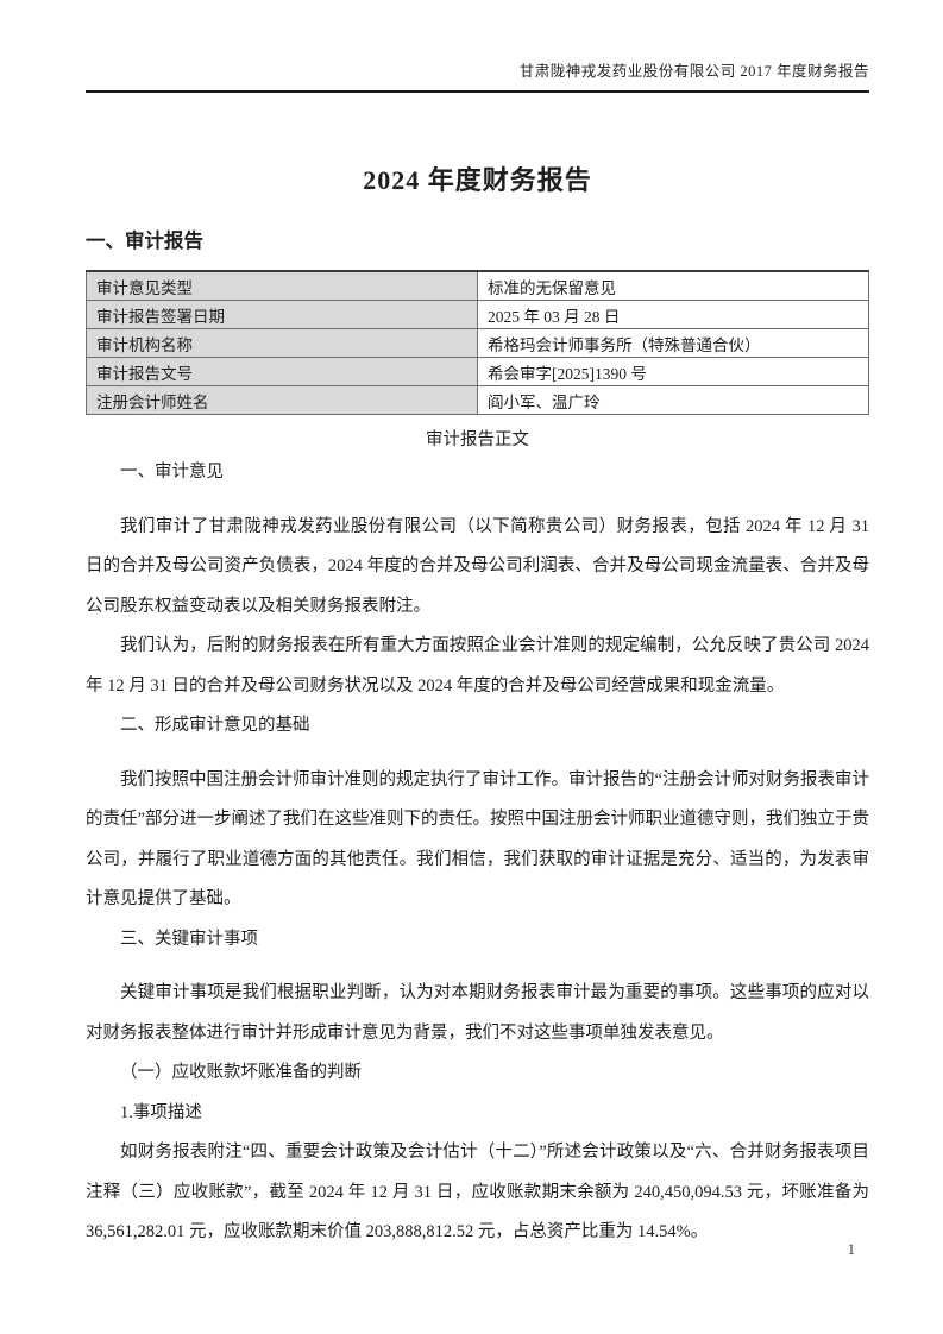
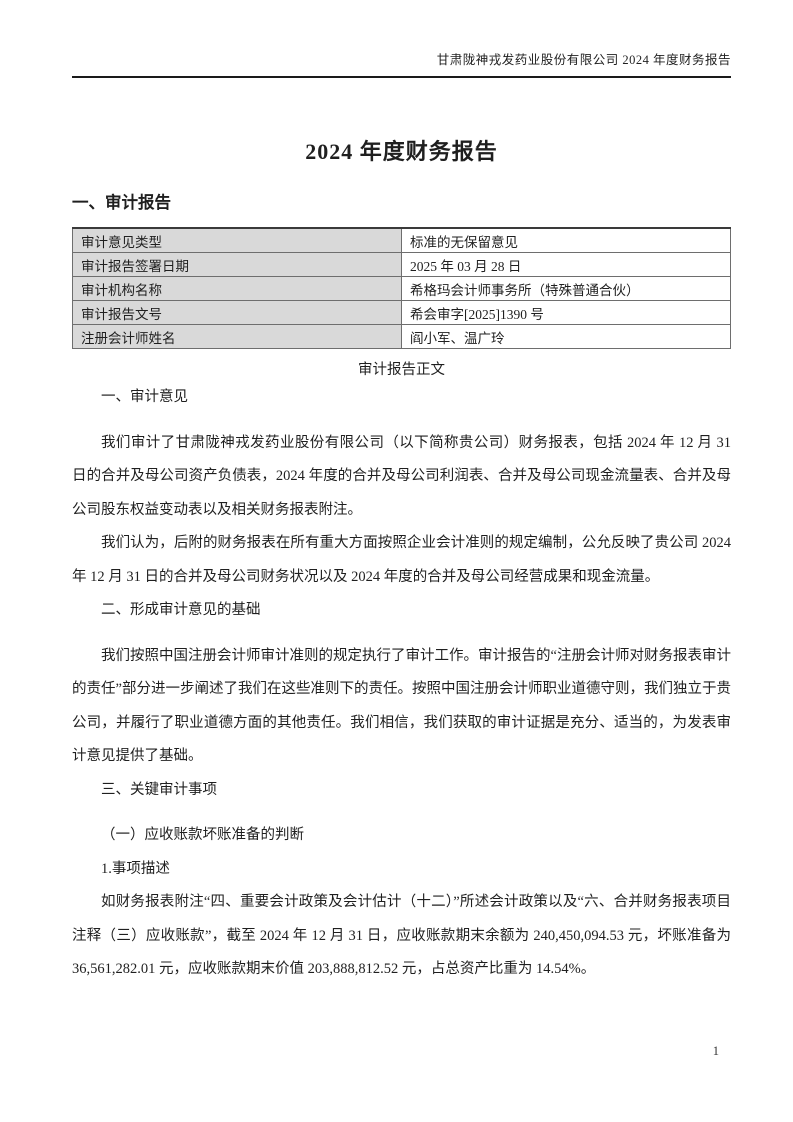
- 甘肃陇神戎发药业股份有限公司 2017 年度财务报告
+ 甘肃陇神戎发药业股份有限公司 2024 年度财务报告
  2024 年度财务报告
  一、审计报告
  审计意见类型	标准的无保留意见
  审计报告签署日期	2025 年 03 月 28 日
  审计机构名称	希格玛会计师事务所（特殊普通合伙）
  审计报告文号	希会审字[2025]1390 号
  注册会计师姓名	阎小军、温广玲
  审计报告正文
  一、审计意见
  我们审计了甘肃陇神戎发药业股份有限公司（以下简称贵公司）财务报表，包括 2024 年 12 月 31 日的合并及母公司资产负债表，2024 年度的合并及母公司利润表、合并及母公司现金流量表、合并及母公司股东权益变动表以及相关财务报表附注。
  我们认为，后附的财务报表在所有重大方面按照企业会计准则的规定编制，公允反映了贵公司 2024 年 12 月 31 日的合并及母公司财务状况以及 2024 年度的合并及母公司经营成果和现金流量。
  二、形成审计意见的基础
  我们按照中国注册会计师审计准则的规定执行了审计工作。审计报告的“注册会计师对财务报表审计的责任”部分进一步阐述了我们在这些准则下的责任。按照中国注册会计师职业道德守则，我们独立于贵公司，并履行了职业道德方面的其他责任。我们相信，我们获取的审计证据是充分、适当的，为发表审计意见提供了基础。
  三、关键审计事项
- 关键审计事项是我们根据职业判断，认为对本期财务报表审计最为重要的事项。这些事项的应对以对财务报表整体进行审计并形成审计意见为背景，我们不对这些事项单独发表意见。
  （一）应收账款坏账准备的判断
  1.事项描述
  如财务报表附注“四、重要会计政策及会计估计（十二）”所述会计政策以及“六、合并财务报表项目注释（三）应收账款”，截至 2024 年 12 月 31 日，应收账款期末余额为 240,450,094.53 元，坏账准备为 36,561,282.01 元，应收账款期末价值 203,888,812.52 元，占总资产比重为 14.54%。
  1
